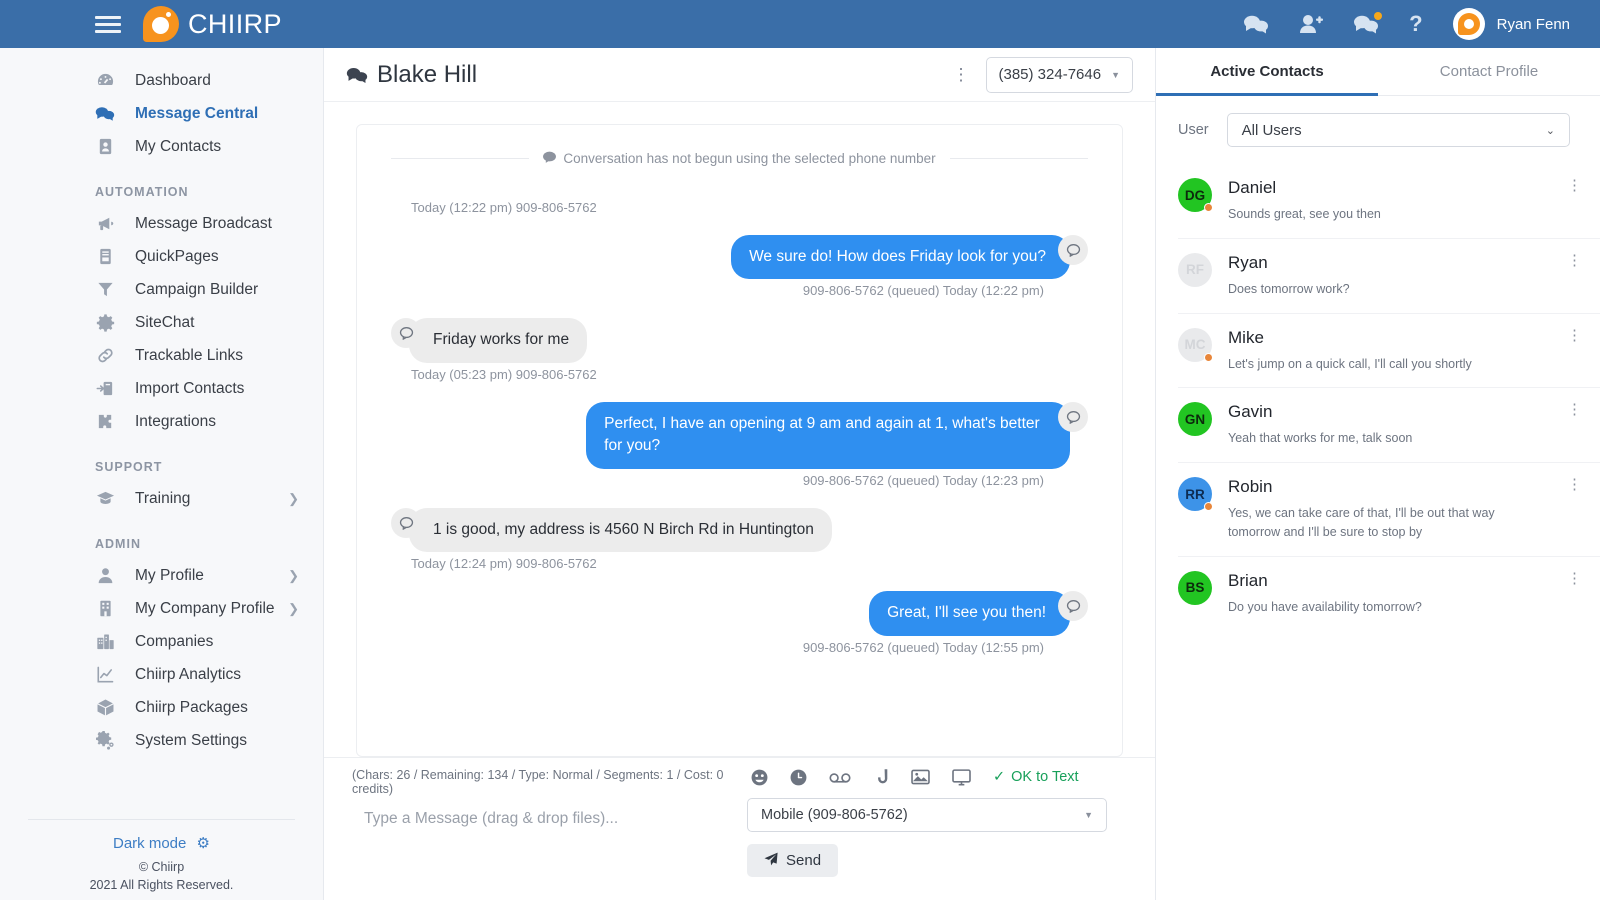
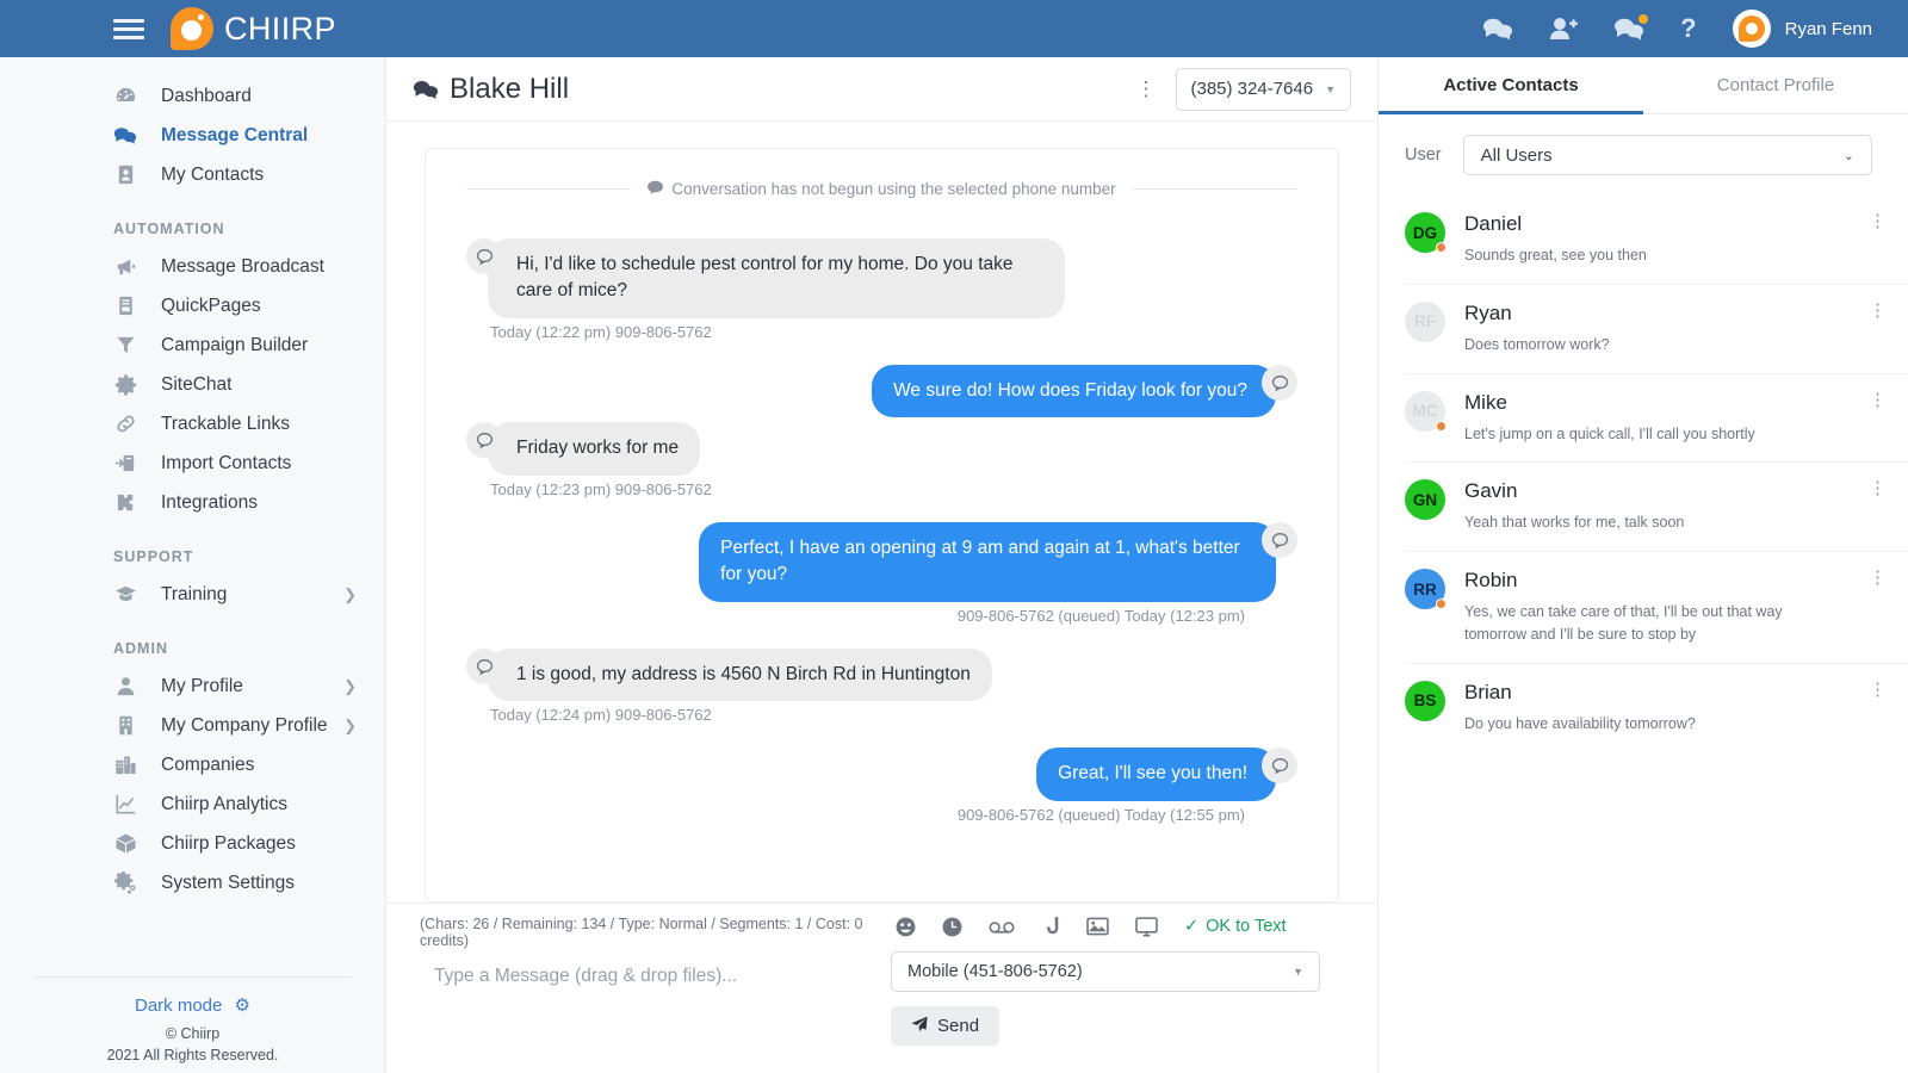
  CHIIRP
  ?
  Ryan Fenn
  Dashboard
  Message Central
  My Contacts
  AUTOMATION
  Message Broadcast
  QuickPages
  Campaign Builder
  SiteChat
  Trackable Links
  Import Contacts
  Integrations
  SUPPORT
  Training
  ❯
  ADMIN
  My Profile
  ❯
  My Company Profile
  ❯
  Companies
  Chiirp Analytics
  Chiirp Packages
  System Settings
  Dark mode ⚙
  © Chiirp
  2021 All Rights Reserved.
  Blake Hill
  ⋮
  (385) 324-7646
  ▼
  Conversation has not begun using the selected phone number
+ Hi, I'd like to schedule pest control for my home. Do you take care of mice?
  Today (12:22 pm) 909-806-5762
  We sure do! How does Friday look for you?
- 909-806-5762 (queued) Today (12:22 pm)
  Friday works for me
- Today (05:23 pm) 909-806-5762
+ Today (12:23 pm) 909-806-5762
  Perfect, I have an opening at 9 am and again at 1, what's better for you?
  909-806-5762 (queued) Today (12:23 pm)
  1 is good, my address is 4560 N Birch Rd in Huntington
  Today (12:24 pm) 909-806-5762
  Great, I'll see you then!
  909-806-5762 (queued) Today (12:55 pm)
  (Chars: 26 / Remaining: 134 / Type: Normal / Segments: 1 / Cost: 0 credits)
  Type a Message (drag & drop files)...
  ✓
  OK to Text
- Mobile (909-806-5762)
+ Mobile (451-806-5762)
  ▼
  Send
  Active Contacts
  Contact Profile
  User
  All Users
  ⌄
  DG
  Daniel
  Sounds great, see you then
  ⋮
  Ryan
  Does tomorrow work?
  ⋮
  Mike
  Let's jump on a quick call, I'll call you shortly
  ⋮
  GN
  Gavin
  Yeah that works for me, talk soon
  ⋮
  RR
  Robin
  Yes, we can take care of that, I'll be out that way tomorrow and I'll be sure to stop by
  ⋮
  BS
  Brian
  Do you have availability tomorrow?
  ⋮
